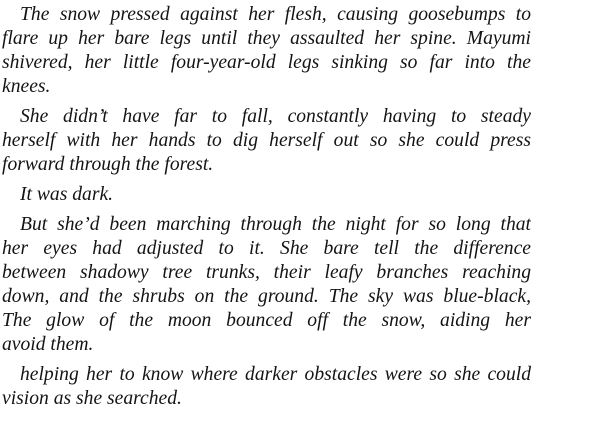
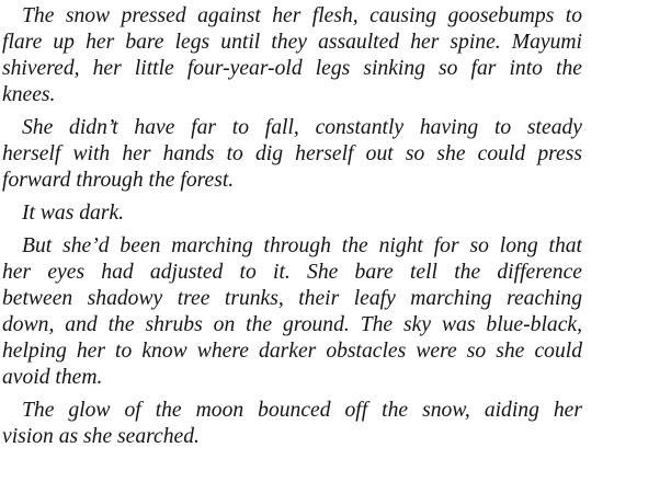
  The snow pressed against her flesh, causing goosebumps to
  flare up her bare legs until they assaulted her spine. Mayumi
  shivered, her little four-year-old legs sinking so far into the
  knees.
  She didn’t have far to fall, constantly having to steady
  herself with her hands to dig herself out so she could press
  forward through the forest.
  It was dark.
  But she’d been marching through the night for so long that
  her eyes had adjusted to it. She bare tell the difference
- between shadowy tree trunks, their leafy branches reaching
+ between shadowy tree trunks, their leafy marching reaching
  down, and the shrubs on the ground. The sky was blue-black,
- The glow of the moon bounced off the snow, aiding her
+ helping her to know where darker obstacles were so she could
  avoid them.
- helping her to know where darker obstacles were so she could
+ The glow of the moon bounced off the snow, aiding her
  vision as she searched.
